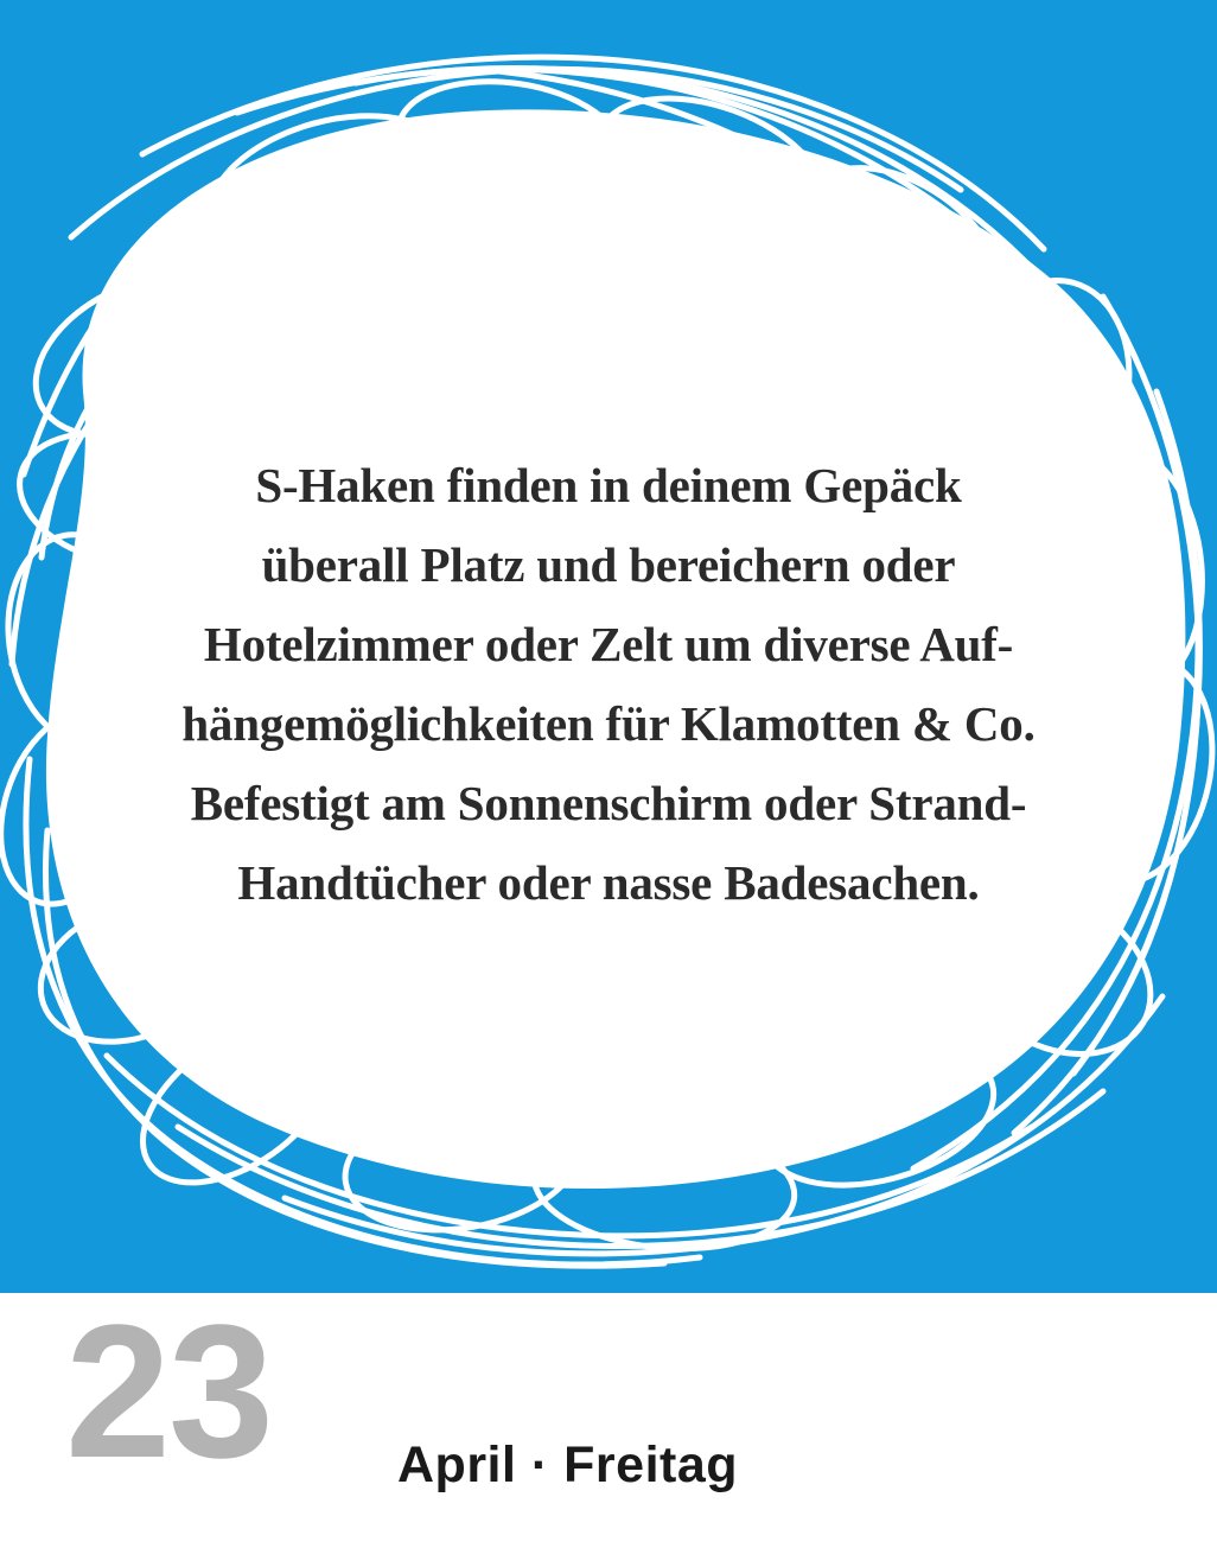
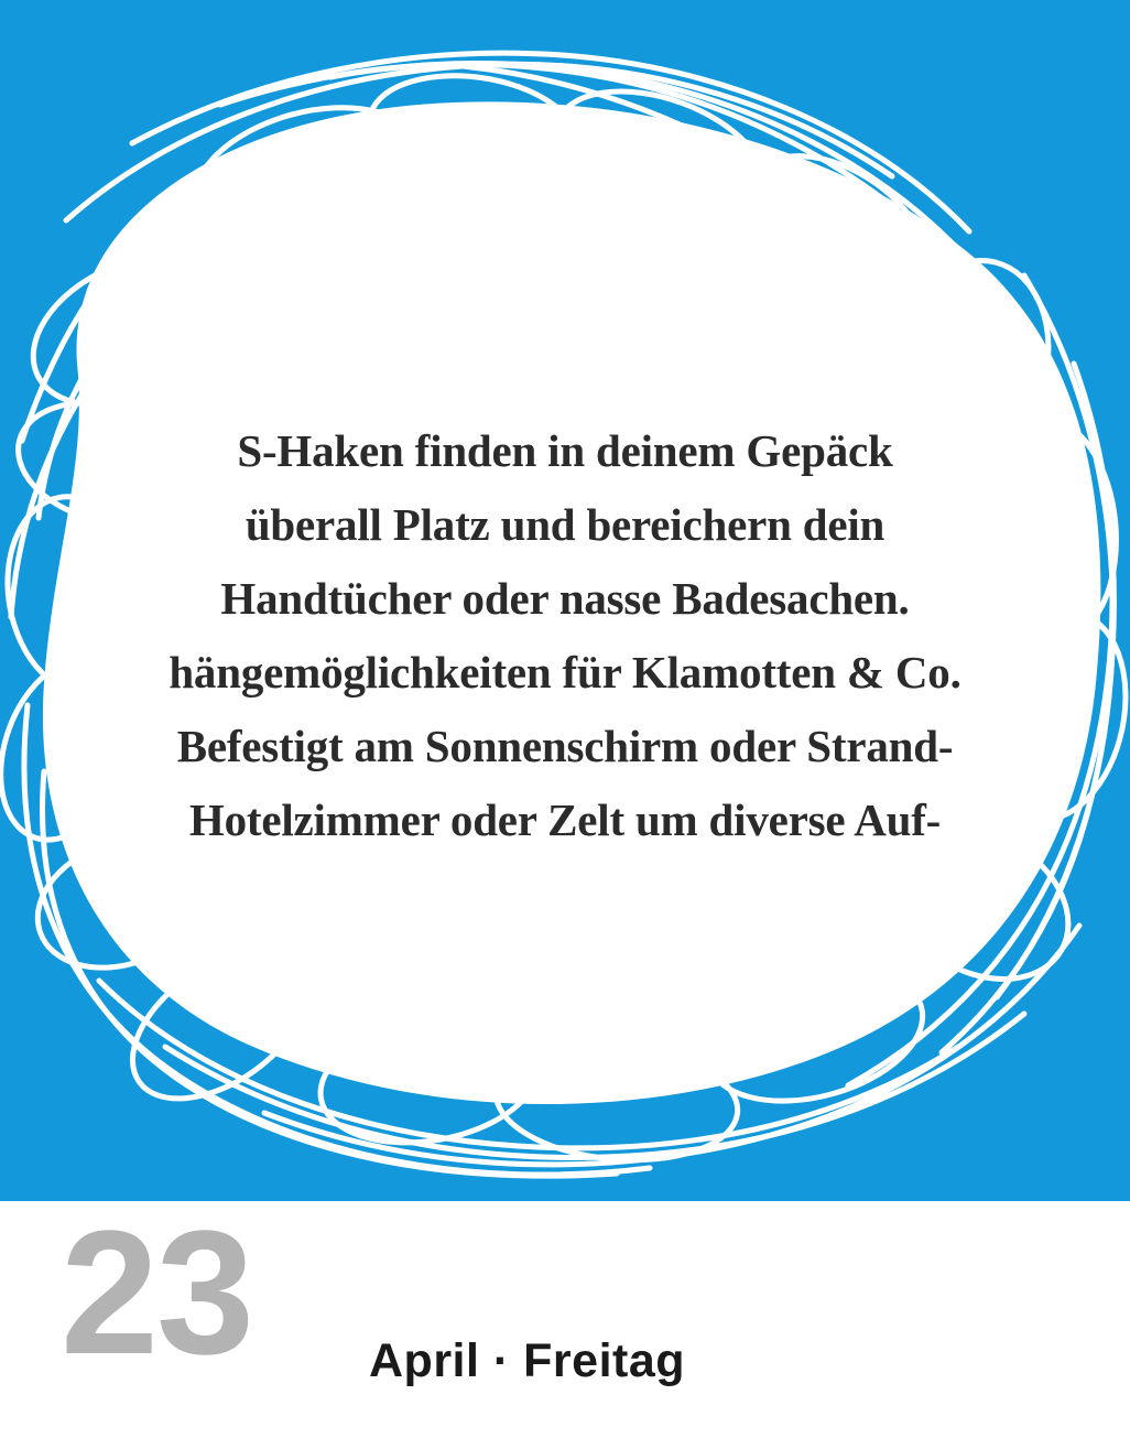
  S-Haken finden in deinem Gepäck
- überall Platz und bereichern oder
+ überall Platz und bereichern dein
- Hotelzimmer oder Zelt um diverse Auf-
+ Handtücher oder nasse Badesachen.
  hängemöglichkeiten für Klamotten & Co.
  Befestigt am Sonnenschirm oder Strand-
- Handtücher oder nasse Badesachen.
+ Hotelzimmer oder Zelt um diverse Auf-
  23
  April · Freitag
